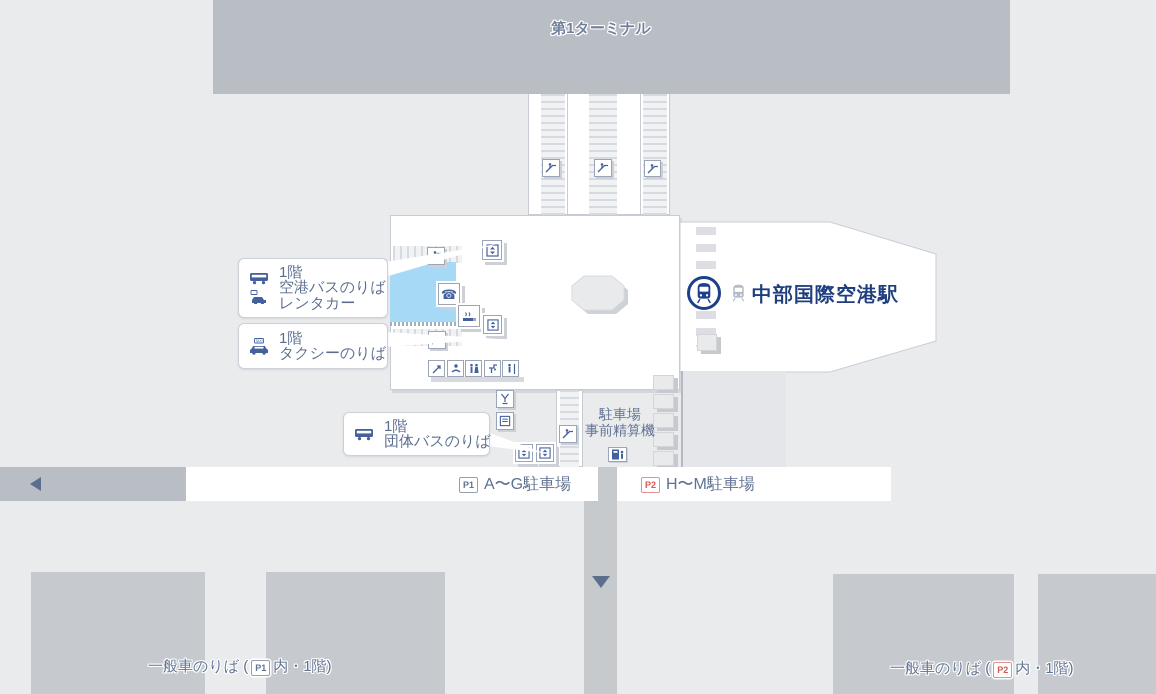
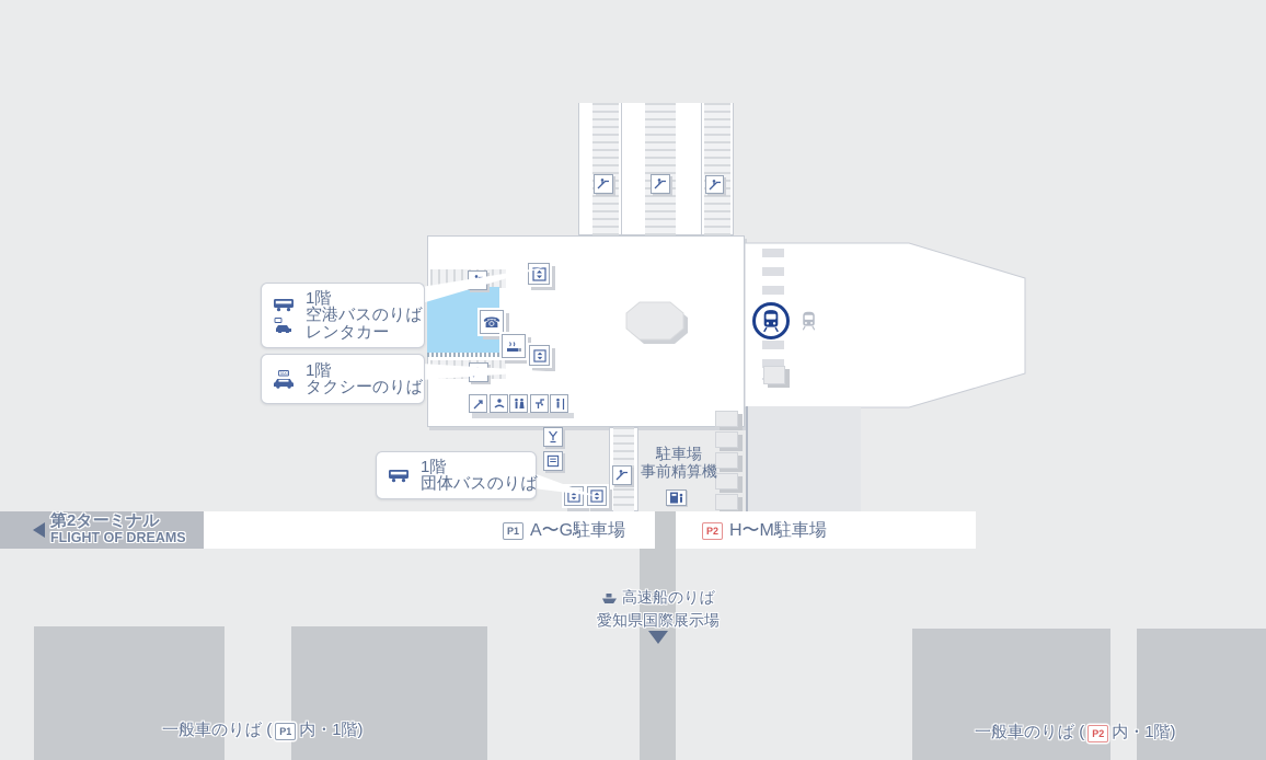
- 第1ターミナル
  ☎
  駐車場
  事前精算機
- 中部国際空港駅
  1階
  空港バスのりば
  レンタカー
  1階
  タクシーのりば
  1階
  団体バスのりば
  P1
  A〜G駐車場
  P2
  H〜M駐車場
+ 第2ターミナル
+ FLIGHT OF DREAMS
+ 高速船のりば
+ 愛知県国際展示場
  一般車のりば (
  P1
  内・1階)
  一般車のりば (
  P2
  内・1階)
